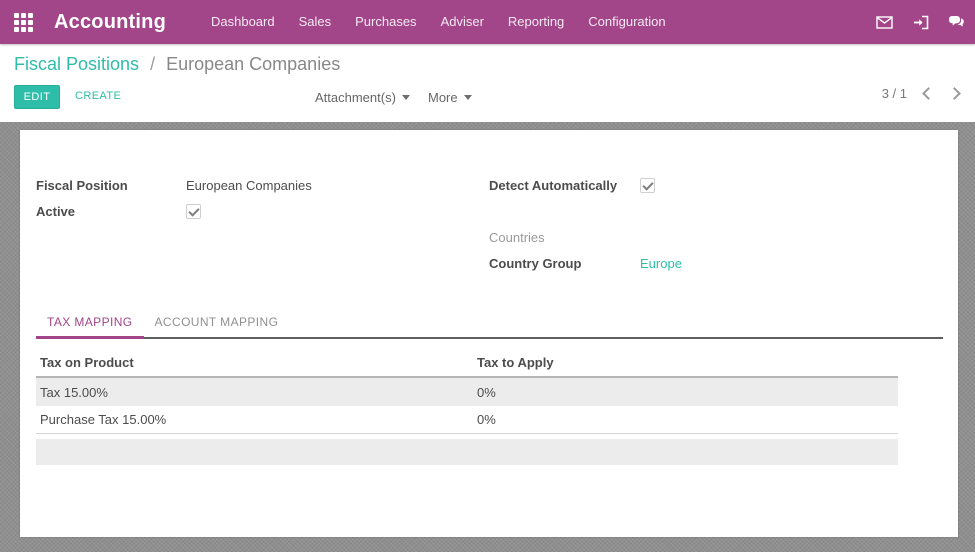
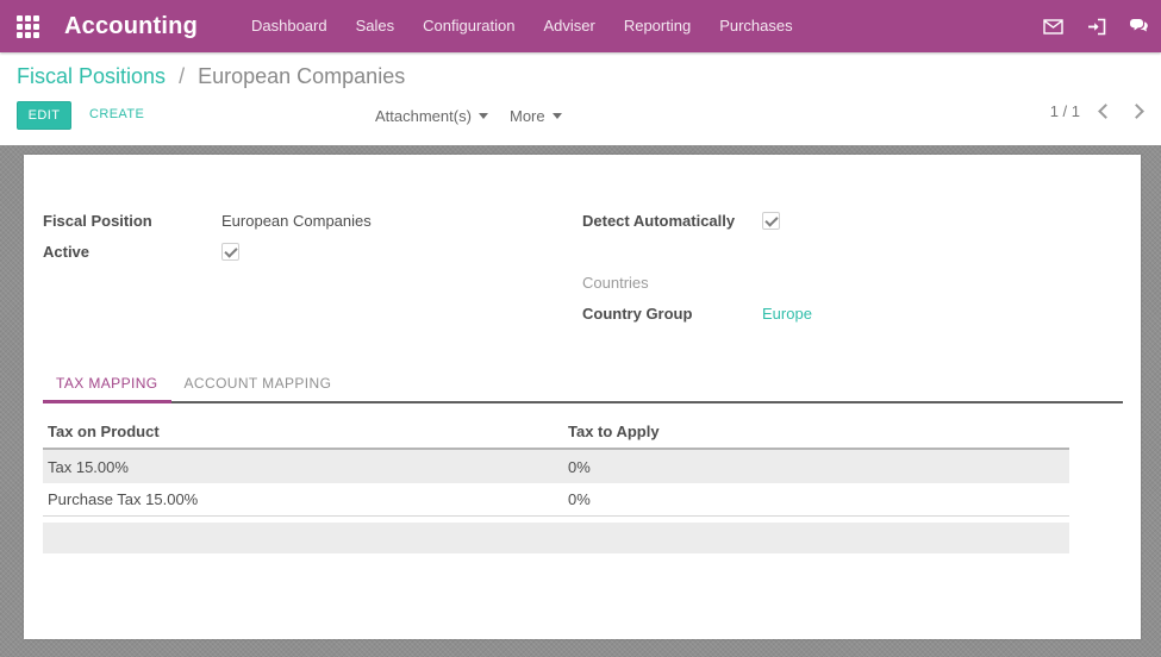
  Accounting
  Dashboard
  Sales
- Purchases
+ Configuration
  Adviser
  Reporting
- Configuration
+ Purchases
  Fiscal Positions / European Companies
  EDIT
  CREATE
  Attachment(s)
  More
- 3 / 1
+ 1 / 1
  Fiscal Position
  European Companies
  Active
  Detect Automatically
  Countries
  Country Group
  Europe
  TAX MAPPING
  ACCOUNT MAPPING
  Tax on Product
  Tax to Apply
  Tax 15.00%
  0%
  Purchase Tax 15.00%
  0%
